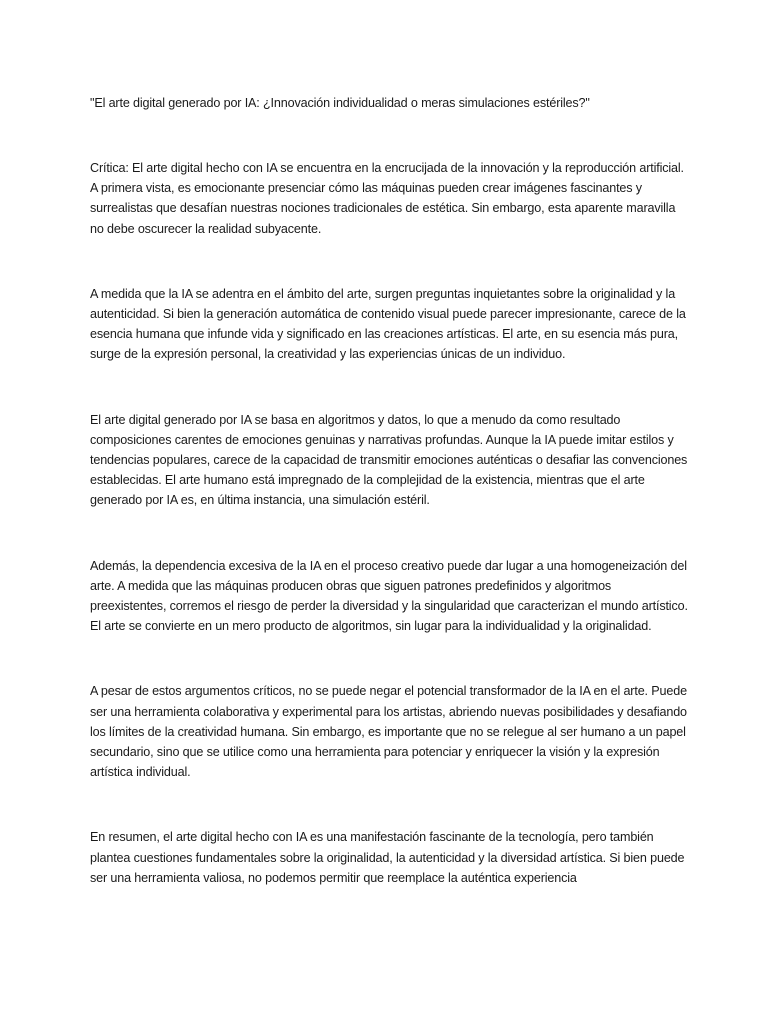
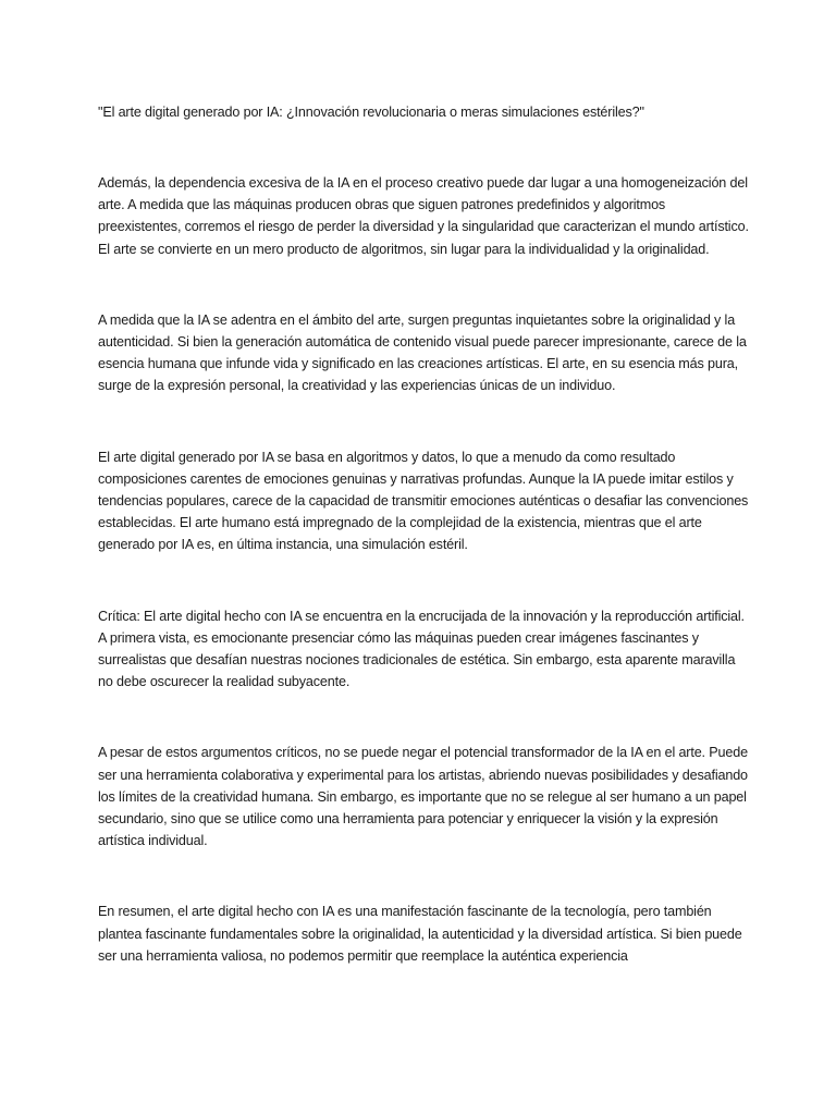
- "El arte digital generado por IA: ¿Innovación individualidad o meras simulaciones estériles?"
+ "El arte digital generado por IA: ¿Innovación revolucionaria o meras simulaciones estériles?"
- Crítica: El arte digital hecho con IA se encuentra en la encrucijada de la innovación y la reproducción artificial. A primera vista, es emocionante presenciar cómo las máquinas pueden crear imágenes fascinantes y surrealistas que desafían nuestras nociones tradicionales de estética. Sin embargo, esta aparente maravilla no debe oscurecer la realidad subyacente.
+ Además, la dependencia excesiva de la IA en el proceso creativo puede dar lugar a una homogeneización del arte. A medida que las máquinas producen obras que siguen patrones predefinidos y algoritmos preexistentes, corremos el riesgo de perder la diversidad y la singularidad que caracterizan el mundo artístico. El arte se convierte en un mero producto de algoritmos, sin lugar para la individualidad y la originalidad.
  A medida que la IA se adentra en el ámbito del arte, surgen preguntas inquietantes sobre la originalidad y la autenticidad. Si bien la generación automática de contenido visual puede parecer impresionante, carece de la esencia humana que infunde vida y significado en las creaciones artísticas. El arte, en su esencia más pura, surge de la expresión personal, la creatividad y las experiencias únicas de un individuo.
  El arte digital generado por IA se basa en algoritmos y datos, lo que a menudo da como resultado composiciones carentes de emociones genuinas y narrativas profundas. Aunque la IA puede imitar estilos y tendencias populares, carece de la capacidad de transmitir emociones auténticas o desafiar las convenciones establecidas. El arte humano está impregnado de la complejidad de la existencia, mientras que el arte generado por IA es, en última instancia, una simulación estéril.
- Además, la dependencia excesiva de la IA en el proceso creativo puede dar lugar a una homogeneización del arte. A medida que las máquinas producen obras que siguen patrones predefinidos y algoritmos preexistentes, corremos el riesgo de perder la diversidad y la singularidad que caracterizan el mundo artístico. El arte se convierte en un mero producto de algoritmos, sin lugar para la individualidad y la originalidad.
+ Crítica: El arte digital hecho con IA se encuentra en la encrucijada de la innovación y la reproducción artificial. A primera vista, es emocionante presenciar cómo las máquinas pueden crear imágenes fascinantes y surrealistas que desafían nuestras nociones tradicionales de estética. Sin embargo, esta aparente maravilla no debe oscurecer la realidad subyacente.
  A pesar de estos argumentos críticos, no se puede negar el potencial transformador de la IA en el arte. Puede ser una herramienta colaborativa y experimental para los artistas, abriendo nuevas posibilidades y desafiando los límites de la creatividad humana. Sin embargo, es importante que no se relegue al ser humano a un papel secundario, sino que se utilice como una herramienta para potenciar y enriquecer la visión y la expresión artística individual.
- En resumen, el arte digital hecho con IA es una manifestación fascinante de la tecnología, pero también plantea cuestiones fundamentales sobre la originalidad, la autenticidad y la diversidad artística. Si bien puede ser una herramienta valiosa, no podemos permitir que reemplace la auténtica experiencia
+ En resumen, el arte digital hecho con IA es una manifestación fascinante de la tecnología, pero también plantea fascinante fundamentales sobre la originalidad, la autenticidad y la diversidad artística. Si bien puede ser una herramienta valiosa, no podemos permitir que reemplace la auténtica experiencia
